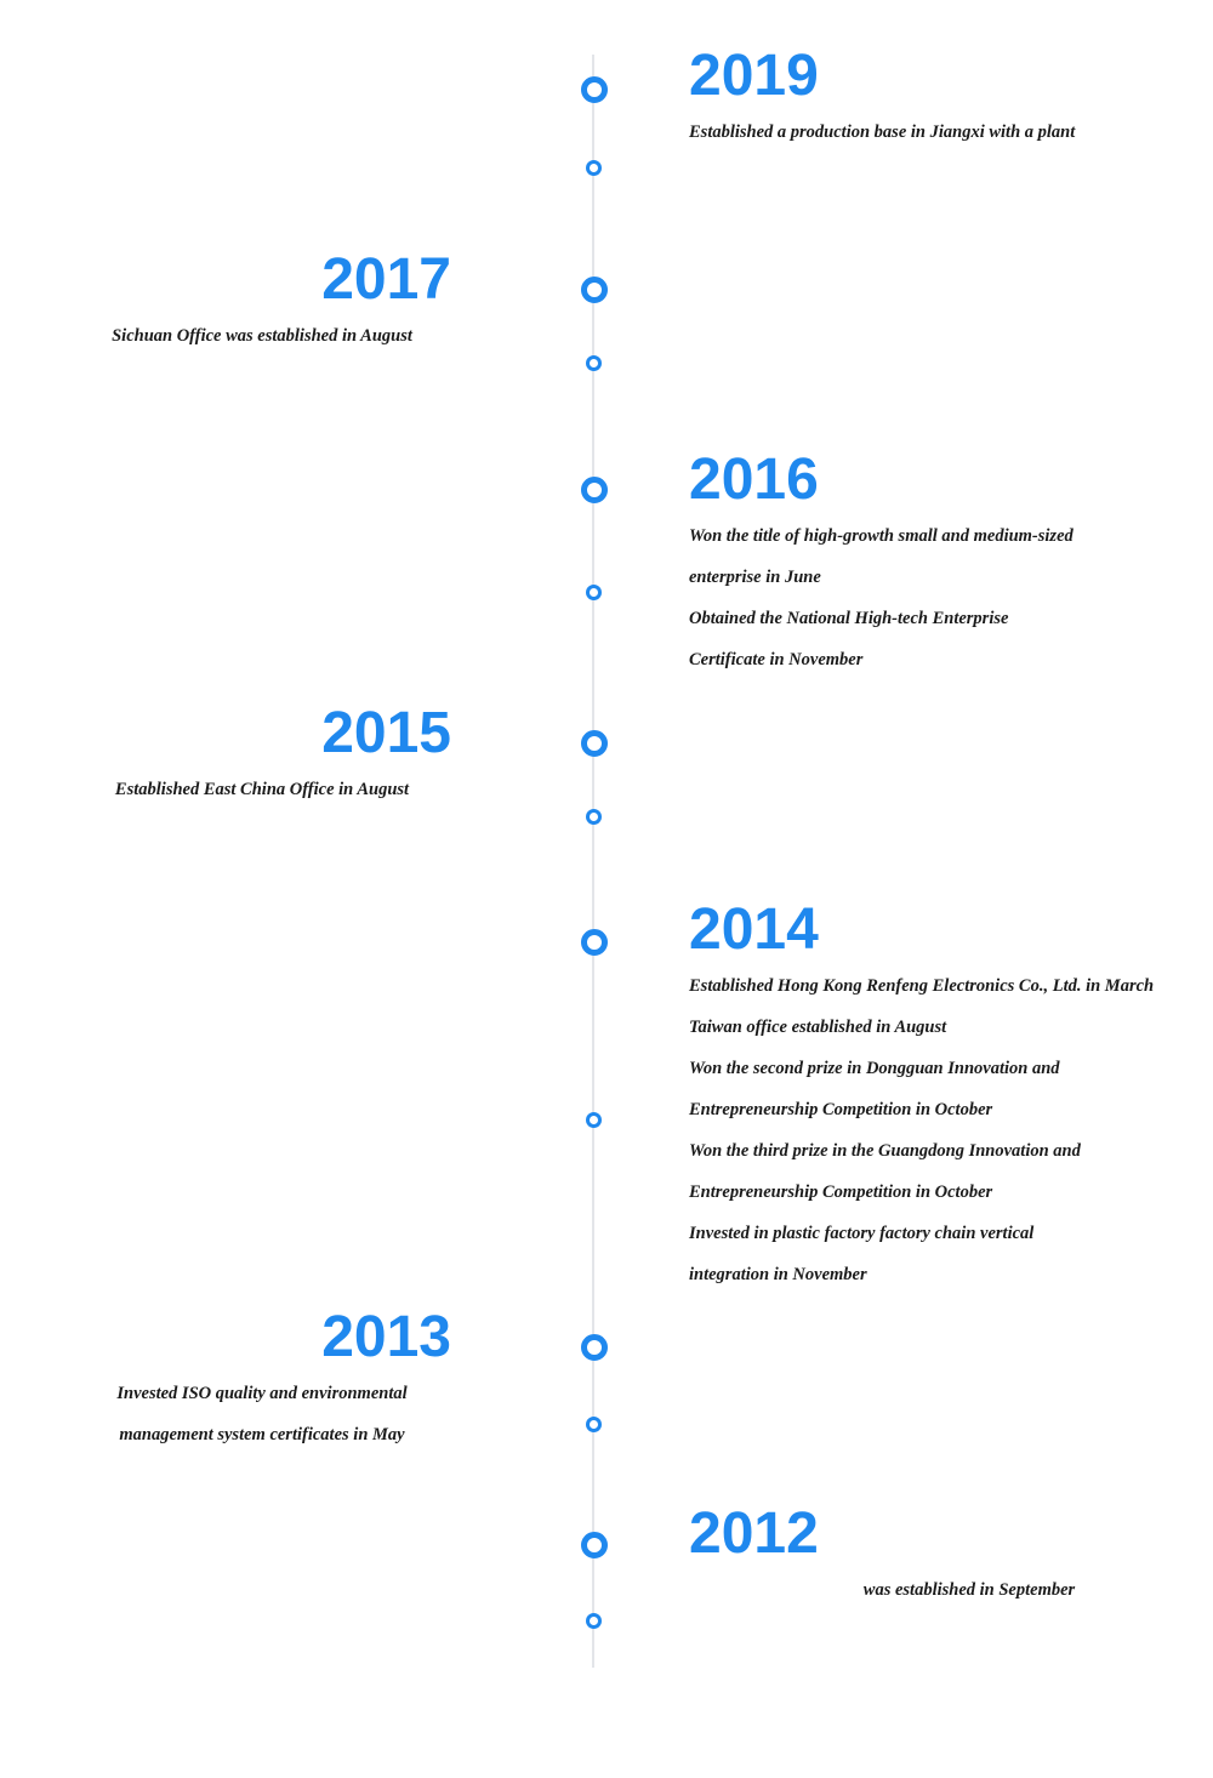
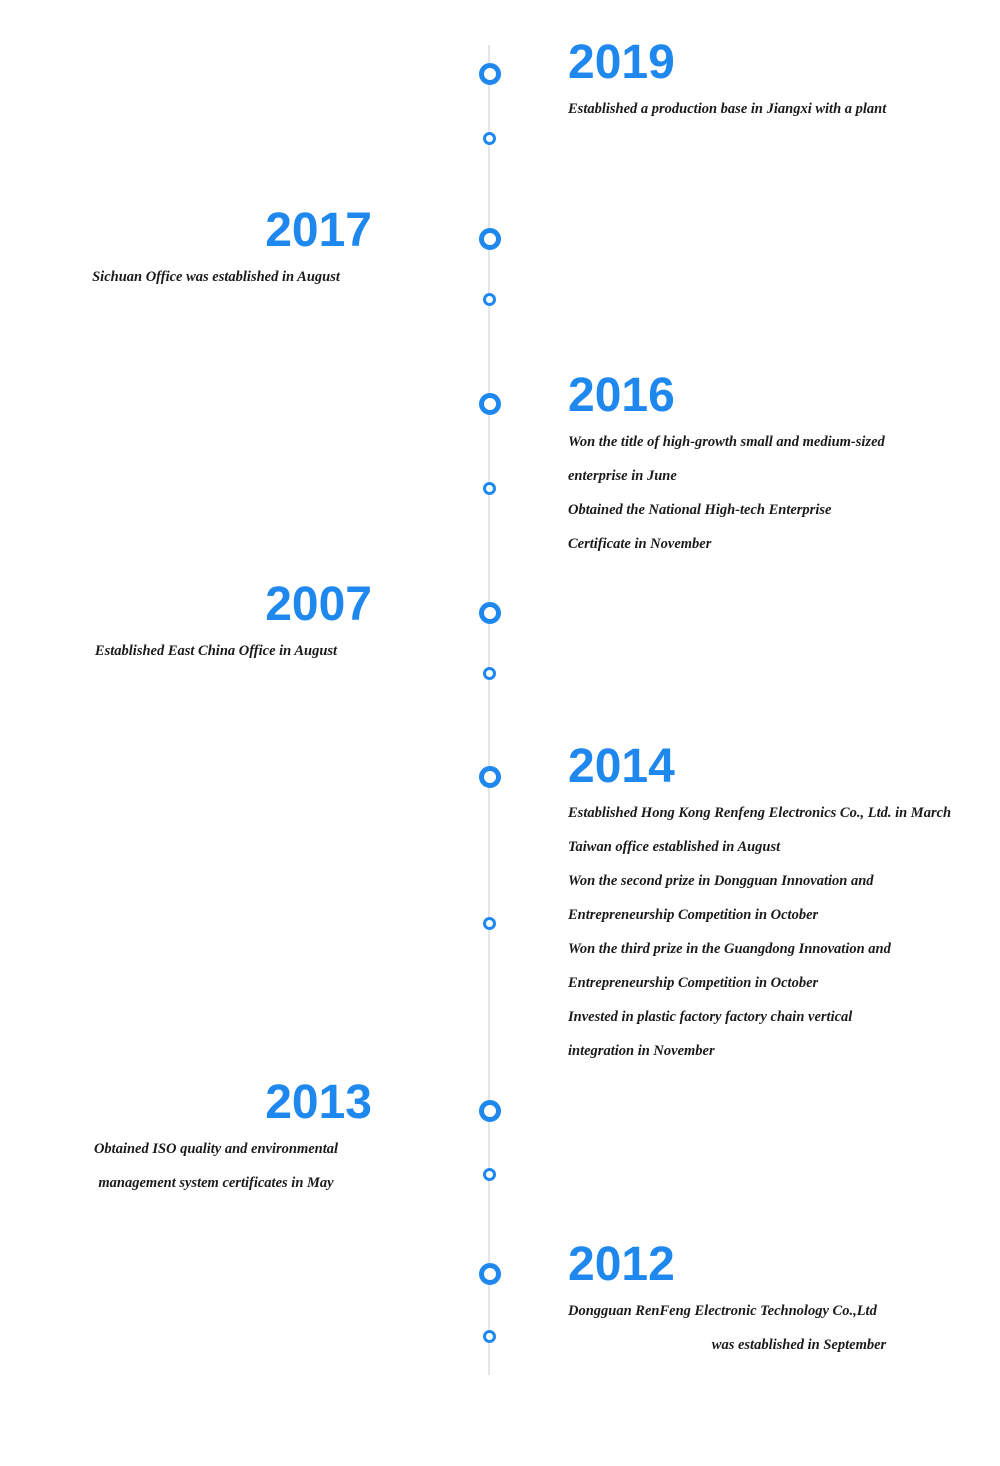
  2019
  Established a production base in Jiangxi with a plant
  2017
  Sichuan Office was established in August
  2016
  Won the title of high-growth small and medium-sized
  enterprise in June
  Obtained the National High-tech Enterprise
  Certificate in November
- 2015
+ 2007
  Established East China Office in August
  2014
  Established Hong Kong Renfeng Electronics Co., Ltd. in March
  Taiwan office established in August
  Won the second prize in Dongguan Innovation and
  Entrepreneurship Competition in October
  Won the third prize in the Guangdong Innovation and
  Entrepreneurship Competition in October
  Invested in plastic factory factory chain vertical
  integration in November
  2013
- Invested ISO quality and environmental
+ Obtained ISO quality and environmental
  management system certificates in May
  2012
+ Dongguan RenFeng Electronic Technology Co.,Ltd
  was established in September
